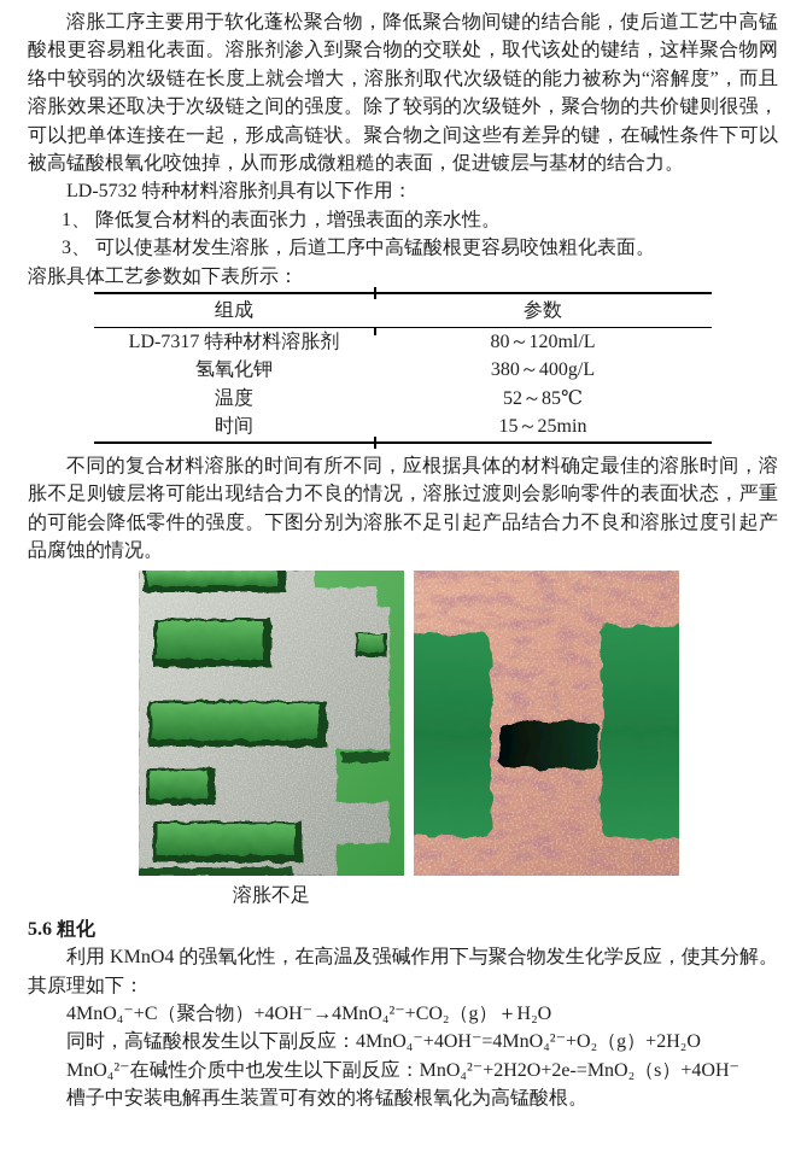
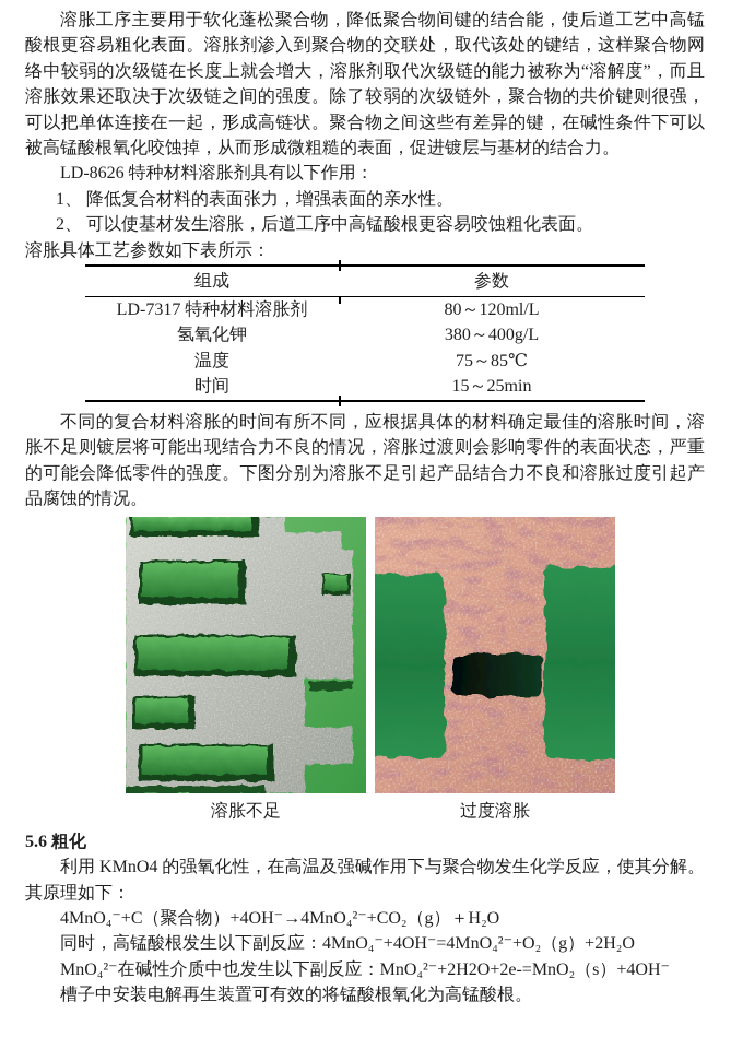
  溶胀工序主要用于软化蓬松聚合物，降低聚合物间键的结合能，使后道工艺中高锰酸根更容易粗化表面。溶胀剂渗入到聚合物的交联处，取代该处的键结，这样聚合物网络中较弱的次级链在长度上就会增大，溶胀剂取代次级链的能力被称为“溶解度”，而且溶胀效果还取决于次级链之间的强度。除了较弱的次级链外，聚合物的共价键则很强，可以把单体连接在一起，形成高链状。聚合物之间这些有差异的键，在碱性条件下可以被高锰酸根氧化咬蚀掉，从而形成微粗糙的表面，促进镀层与基材的结合力。
- LD-5732 特种材料溶胀剂具有以下作用：
+ LD-8626 特种材料溶胀剂具有以下作用：
  1、 降低复合材料的表面张力，增强表面的亲水性。
- 3、 可以使基材发生溶胀，后道工序中高锰酸根更容易咬蚀粗化表面。
+ 2、 可以使基材发生溶胀，后道工序中高锰酸根更容易咬蚀粗化表面。
  溶胀具体工艺参数如下表所示：
  组成	参数
  LD-7317 特种材料溶胀剂	80～120ml/L
  氢氧化钾	380～400g/L
- 温度	52～85℃
+ 温度	75～85℃
  时间	15～25min
  不同的复合材料溶胀的时间有所不同，应根据具体的材料确定最佳的溶胀时间，溶胀不足则镀层将可能出现结合力不良的情况，溶胀过渡则会影响零件的表面状态，严重的可能会降低零件的强度。下图分别为溶胀不足引起产品结合力不良和溶胀过度引起产品腐蚀的情况。
  溶胀不足
+ 过度溶胀
  5.6 粗化
  利用 KMnO4 的强氧化性，在高温及强碱作用下与聚合物发生化学反应，使其分解。其原理如下：
  4MnO₄⁻+C（聚合物）+4OH⁻→4MnO₄²⁻+CO₂（g）＋H₂O
  同时，高锰酸根发生以下副反应：4MnO₄⁻+4OH⁻=4MnO₄²⁻+O₂（g）+2H₂O
  MnO₄²⁻在碱性介质中也发生以下副反应：MnO₄²⁻+2H2O+2e-=MnO₂（s）+4OH⁻
  槽子中安装电解再生装置可有效的将锰酸根氧化为高锰酸根。
